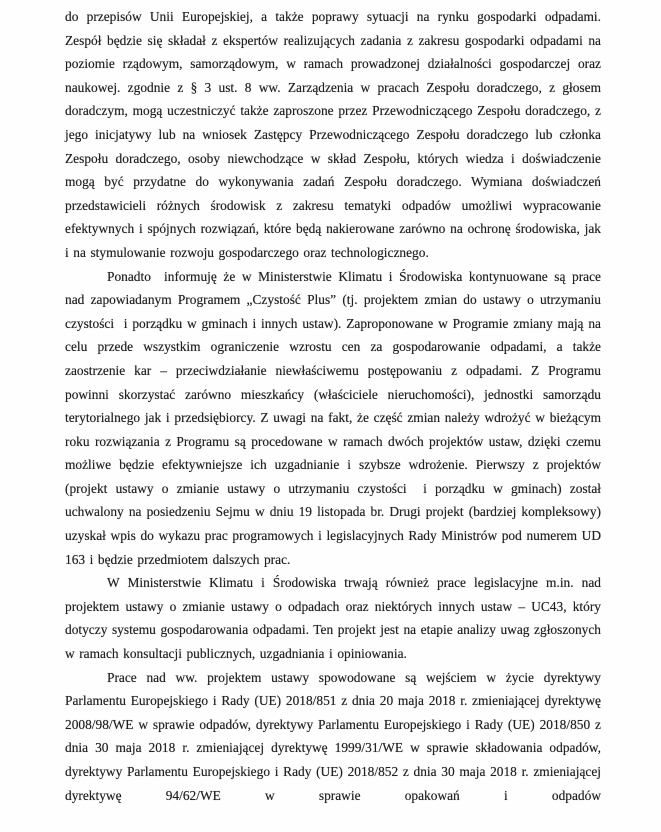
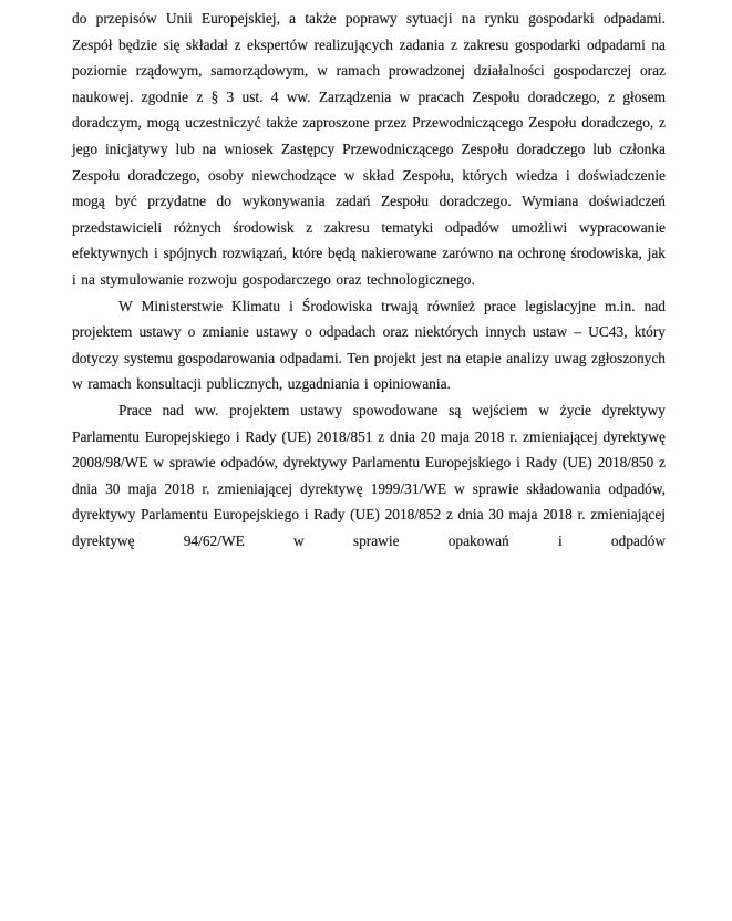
- do przepisów Unii Europejskiej, a także poprawy sytuacji na rynku gospodarki odpadami. Zespół będzie się składał z ekspertów realizujących zadania z zakresu gospodarki odpadami na poziomie rządowym, samorządowym, w ramach prowadzonej działalności gospodarczej oraz naukowej. zgodnie z § 3 ust. 8 ww. Zarządzenia w pracach Zespołu doradczego, z głosem doradczym, mogą uczestniczyć także zaproszone przez Przewodniczącego Zespołu doradczego, z jego inicjatywy lub na wniosek Zastępcy Przewodniczącego Zespołu doradczego lub członka Zespołu doradczego, osoby niewchodzące w skład Zespołu, których wiedza i doświadczenie mogą być przydatne do wykonywania zadań Zespołu doradczego. Wymiana doświadczeń przedstawicieli różnych środowisk z zakresu tematyki odpadów umożliwi wypracowanie efektywnych i spójnych rozwiązań, które będą nakierowane zarówno na ochronę środowiska, jak i na stymulowanie rozwoju gospodarczego oraz technologicznego.
+ do przepisów Unii Europejskiej, a także poprawy sytuacji na rynku gospodarki odpadami. Zespół będzie się składał z ekspertów realizujących zadania z zakresu gospodarki odpadami na poziomie rządowym, samorządowym, w ramach prowadzonej działalności gospodarczej oraz naukowej. zgodnie z § 3 ust. 4 ww. Zarządzenia w pracach Zespołu doradczego, z głosem doradczym, mogą uczestniczyć także zaproszone przez Przewodniczącego Zespołu doradczego, z jego inicjatywy lub na wniosek Zastępcy Przewodniczącego Zespołu doradczego lub członka Zespołu doradczego, osoby niewchodzące w skład Zespołu, których wiedza i doświadczenie mogą być przydatne do wykonywania zadań Zespołu doradczego. Wymiana doświadczeń przedstawicieli różnych środowisk z zakresu tematyki odpadów umożliwi wypracowanie efektywnych i spójnych rozwiązań, które będą nakierowane zarówno na ochronę środowiska, jak i na stymulowanie rozwoju gospodarczego oraz technologicznego.
- Ponadto informuję że w Ministerstwie Klimatu i Środowiska kontynuowane są prace nad zapowiadanym Programem „Czystość Plus” (tj. projektem zmian do ustawy o utrzymaniu czystości i porządku w gminach i innych ustaw). Zaproponowane w Programie zmiany mają na celu przede wszystkim ograniczenie wzrostu cen za gospodarowanie odpadami, a także zaostrzenie kar – przeciwdziałanie niewłaściwemu postępowaniu z odpadami. Z Programu powinni skorzystać zarówno mieszkańcy (właściciele nieruchomości), jednostki samorządu terytorialnego jak i przedsiębiorcy. Z uwagi na fakt, że część zmian należy wdrożyć w bieżącym roku rozwiązania z Programu są procedowane w ramach dwóch projektów ustaw, dzięki czemu możliwe będzie efektywniejsze ich uzgadnianie i szybsze wdrożenie. Pierwszy z projektów (projekt ustawy o zmianie ustawy o utrzymaniu czystości i porządku w gminach) został uchwalony na posiedzeniu Sejmu w dniu 19 listopada br. Drugi projekt (bardziej kompleksowy) uzyskał wpis do wykazu prac programowych i legislacyjnych Rady Ministrów pod numerem UD 163 i będzie przedmiotem dalszych prac.
  W Ministerstwie Klimatu i Środowiska trwają również prace legislacyjne m.in. nad projektem ustawy o zmianie ustawy o odpadach oraz niektórych innych ustaw – UC43, który dotyczy systemu gospodarowania odpadami. Ten projekt jest na etapie analizy uwag zgłoszonych w ramach konsultacji publicznych, uzgadniania i opiniowania.
  Prace nad ww. projektem ustawy spowodowane są wejściem w życie dyrektywy Parlamentu Europejskiego i Rady (UE) 2018/851 z dnia 20 maja 2018 r. zmieniającej dyrektywę 2008/98/WE w sprawie odpadów, dyrektywy Parlamentu Europejskiego i Rady (UE) 2018/850 z dnia 30 maja 2018 r. zmieniającej dyrektywę 1999/31/WE w sprawie składowania odpadów, dyrektywy Parlamentu Europejskiego i Rady (UE) 2018/852 z dnia 30 maja 2018 r. zmieniającej dyrektywę 94/62/WE w sprawie opakowań i odpadów
